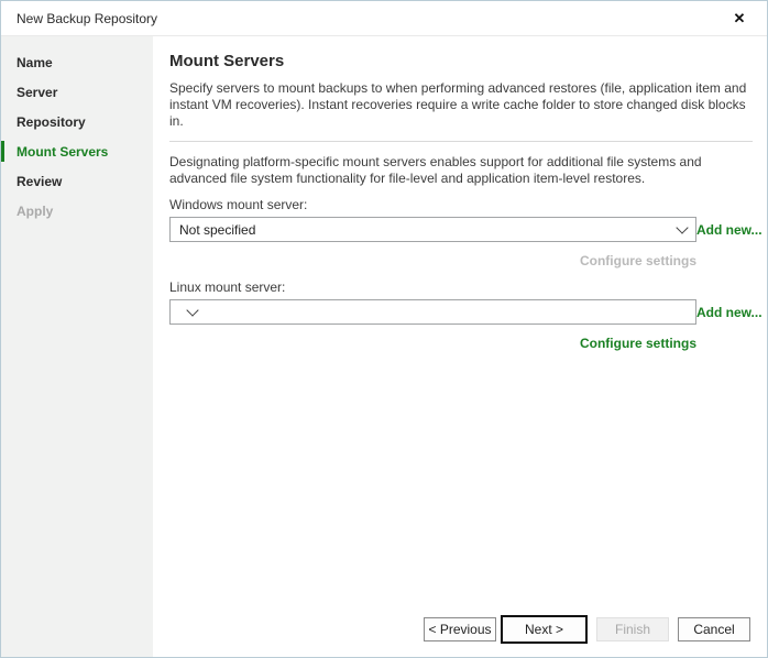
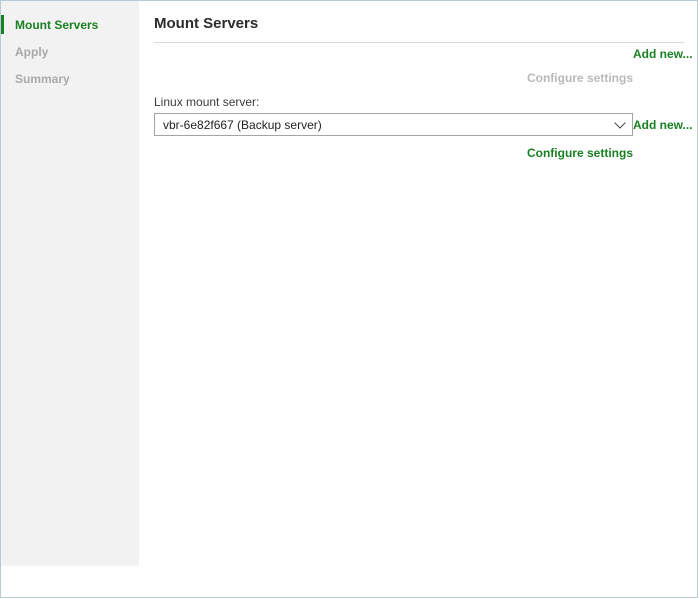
- New Backup Repository
- ✕
- Name
- Server
- Repository
  Mount Servers
- Review
  Apply
+ Summary
  Mount Servers
- Specify servers to mount backups to when performing advanced restores (file, application item and instant VM recoveries). Instant recoveries require a write cache folder to store changed disk blocks in.
- Designating platform-specific mount servers enables support for additional file systems and advanced file system functionality for file-level and application item-level restores.
- Windows mount server:
- Not specified
  Add new...
  Configure settings
  Linux mount server:
+ vbr-6e82f667 (Backup server)
  Add new...
  Configure settings
- < Previous
- Next >
- Finish
- Cancel
